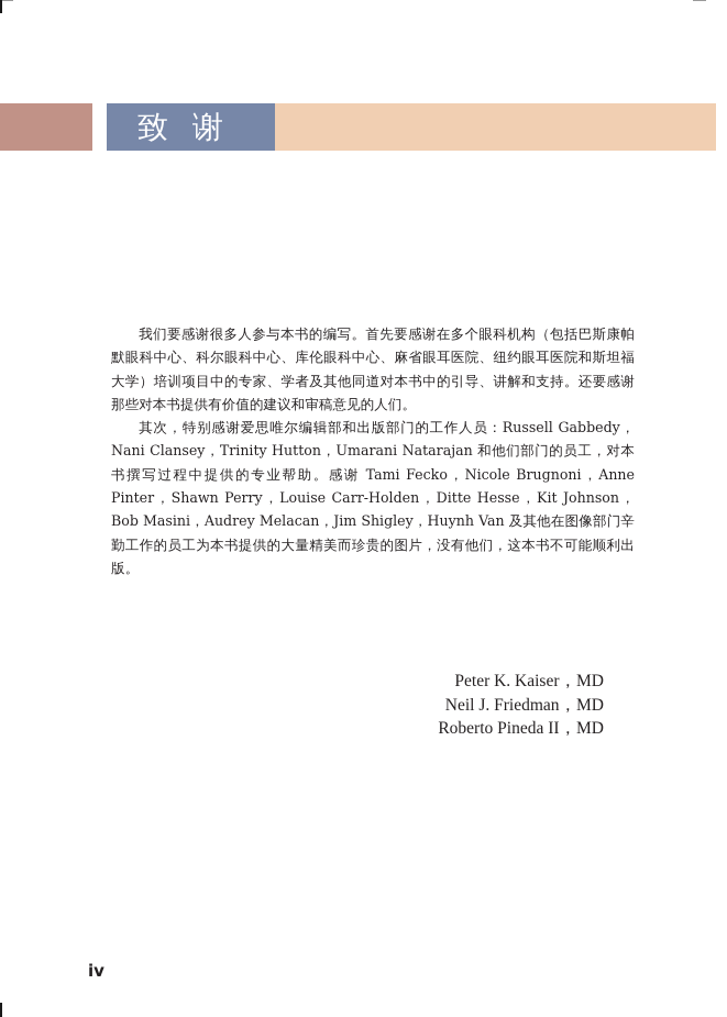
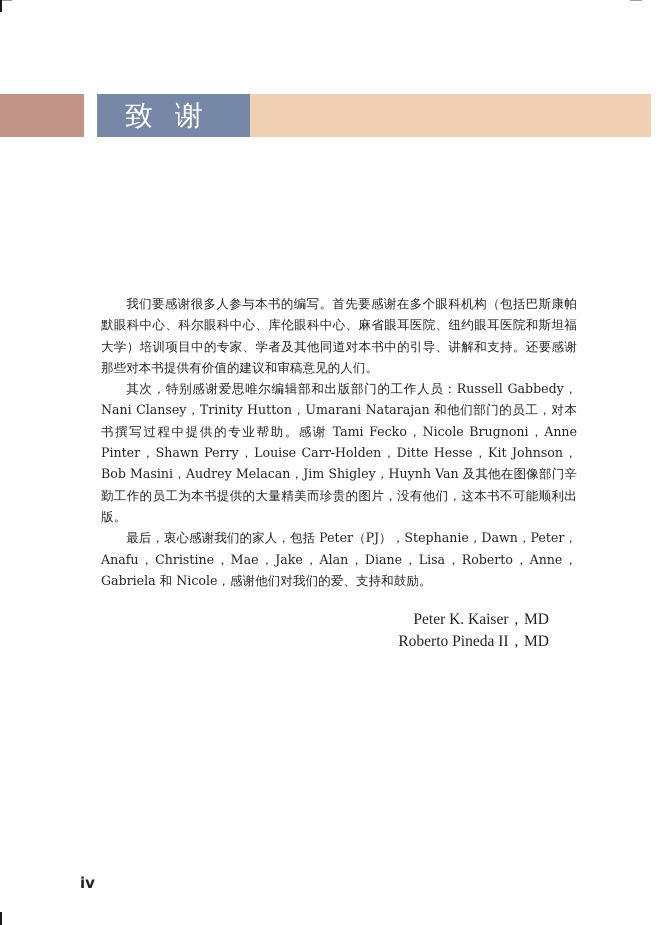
  致谢
  我们要感谢很多人参与本书的编写。首先要感谢在多个眼科机构（包括巴斯康帕默眼科中心、科尔眼科中心、库伦眼科中心、麻省眼耳医院、纽约眼耳医院和斯坦福大学）培训项目中的专家、学者及其他同道对本书中的引导、讲解和支持。还要感谢那些对本书提供有价值的建议和审稿意见的人们。
  其次，特别感谢爱思唯尔编辑部和出版部门的工作人员：Russell Gabbedy，Nani Clansey，Trinity Hutton，Umarani Natarajan 和他们部门的员工，对本书撰写过程中提供的专业帮助。感谢 Tami Fecko，Nicole Brugnoni，Anne Pinter，Shawn Perry，Louise Carr-Holden，Ditte Hesse，Kit Johnson，Bob Masini，Audrey Melacan，Jim Shigley，Huynh Van 及其他在图像部门辛勤工作的员工为本书提供的大量精美而珍贵的图片，没有他们，这本书不可能顺利出版。
+ 最后，衷心感谢我们的家人，包括 Peter（PJ），Stephanie，Dawn，Peter，Anafu，Christine，Mae，Jake，Alan，Diane，Lisa，Roberto，Anne，Gabriela 和 Nicole，感谢他们对我们的爱、支持和鼓励。
  Peter K. Kaiser，MD
- Neil J. Friedman，MD
  Roberto Pineda II，MD
  iv
